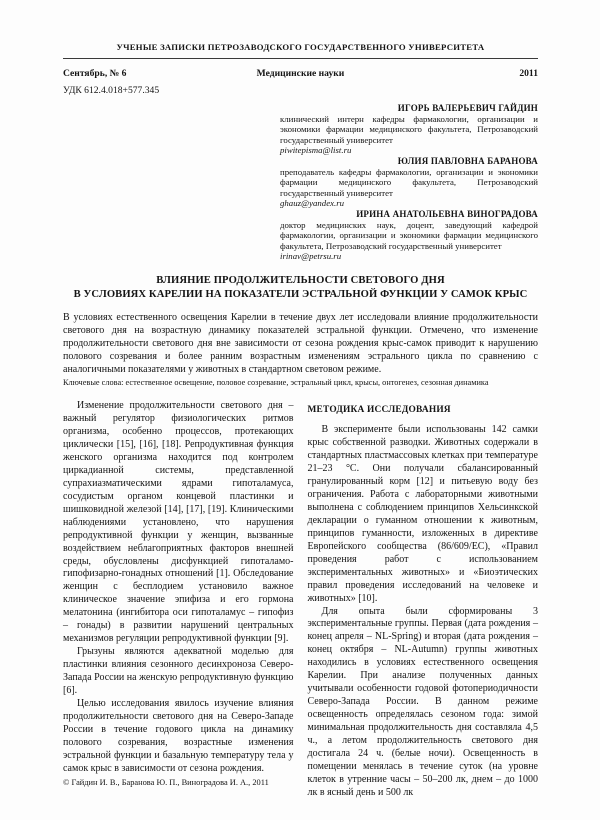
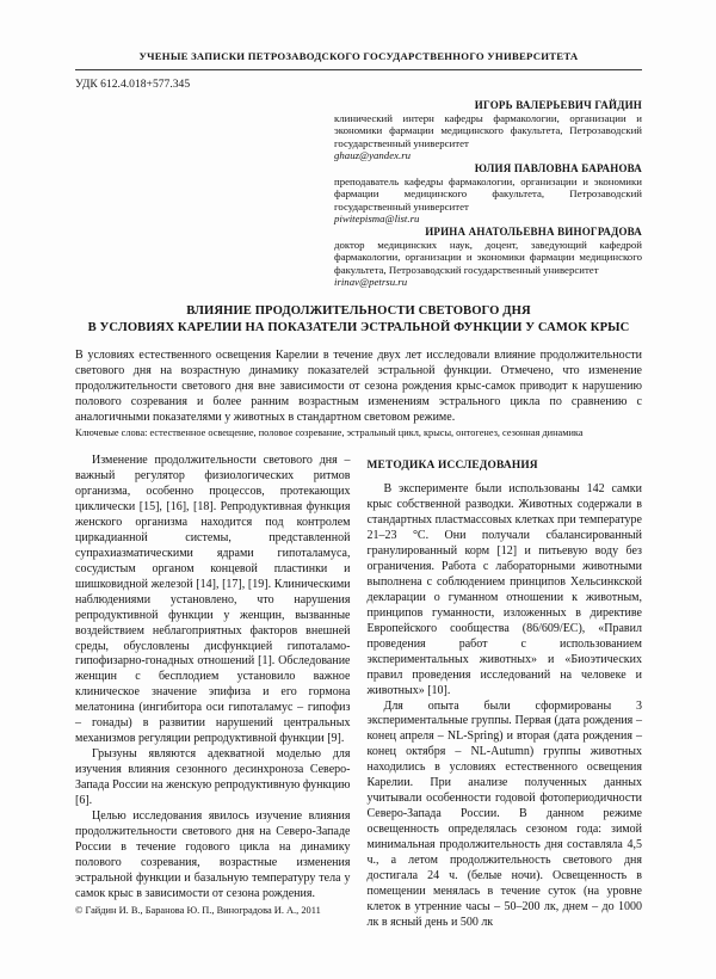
  УЧЕНЫЕ ЗАПИСКИ ПЕТРОЗАВОДСКОГО ГОСУДАРСТВЕННОГО УНИВЕРСИТЕТА
- Сентябрь, № 6
- Медицинские науки
- 2011
  УДК 612.4.018+577.345
  ИГОРЬ ВАЛЕРЬЕВИЧ ГАЙДИН
  клинический интерн кафедры фармакологии, организации и экономики фармации медицинского факультета, Петрозаводский государственный университет
- piwitepisma@list.ru
+ ghauz@yandex.ru
  ЮЛИЯ ПАВЛОВНА БАРАНОВА
  преподаватель кафедры фармакологии, организации и экономики фармации медицинского факультета, Петрозаводский государственный университет
- ghauz@yandex.ru
+ piwitepisma@list.ru
  ИРИНА АНАТОЛЬЕВНА ВИНОГРАДОВА
  доктор медицинских наук, доцент, заведующий кафедрой фармакологии, организации и экономики фармации медицинского факультета, Петрозаводский государственный университет
  irinav@petrsu.ru
  ВЛИЯНИЕ ПРОДОЛЖИТЕЛЬНОСТИ СВЕТОВОГО ДНЯ
  В УСЛОВИЯХ КАРЕЛИИ НА ПОКАЗАТЕЛИ ЭСТРАЛЬНОЙ ФУНКЦИИ У САМОК КРЫС
  В условиях естественного освещения Карелии в течение двух лет исследовали влияние продолжительности светового дня на возрастную динамику показателей эстральной функции. Отмечено, что изменение продолжительности светового дня вне зависимости от сезона рождения крыс-самок приводит к нарушению полового созревания и более ранним возрастным изменениям эстрального цикла по сравнению с аналогичными показателями у животных в стандартном световом режиме.
  Ключевые слова: естественное освещение, половое созревание, эстральный цикл, крысы, онтогенез, сезонная динамика
  Изменение продолжительности светового дня – важный регулятор физиологических ритмов организма, особенно процессов, протекающих циклически [15], [16], [18]. Репродуктивная функция женского организма находится под контролем циркадианной системы, представленной супрахиазматическими ядрами гипоталамуса, сосудистым органом концевой пластинки и шишковидной железой [14], [17], [19]. Клиническими наблюдениями установлено, что нарушения репродуктивной функции у женщин, вызванные воздействием неблагоприятных факторов внешней среды, обусловлены дисфункцией гипоталамо-гипофизарно-гонадных отношений [1]. Обследование женщин с бесплодием установило важное клиническое значение эпифиза и его гормона мелатонина (ингибитора оси гипоталамус – гипофиз – гонады) в развитии нарушений центральных механизмов регуляции репродуктивной функции [9].
- Грызуны являются адекватной моделью для пластинки влияния сезонного десинхроноза Северо-Запада России на женскую репродуктивную функцию [6].
+ Грызуны являются адекватной моделью для изучения влияния сезонного десинхроноза Северо-Запада России на женскую репродуктивную функцию [6].
  Целью исследования явилось изучение влияния продолжительности светового дня на Северо-Западе России в течение годового цикла на динамику полового созревания, возрастные изменения эстральной функции и базальную температуру тела у самок крыс в зависимости от сезона рождения.
  © Гайдин И. В., Баранова Ю. П., Виноградова И. А., 2011
  МЕТОДИКА ИССЛЕДОВАНИЯ
  В эксперименте были использованы 142 самки крыс собственной разводки. Животных содержали в стандартных пластмассовых клетках при температуре 21–23 °С. Они получали сбалансированный гранулированный корм [12] и питьевую воду без ограничения. Работа с лабораторными животными выполнена с соблюдением принципов Хельсинкской декларации о гуманном отношении к животным, принципов гуманности, изложенных в директиве Европейского сообщества (86/609/ЕС), «Правил проведения работ с использованием экспериментальных животных» и «Биоэтических правил проведения исследований на человеке и животных» [10].
  Для опыта были сформированы 3 экспериментальные группы. Первая (дата рождения – конец апреля – NL-Spring) и вторая (дата рождения – конец октября – NL-Autumn) группы животных находились в условиях естественного освещения Карелии. При анализе полученных данных учитывали особенности годовой фотопериодичности Северо-Запада России. В данном режиме освещенность определялась сезоном года: зимой минимальная продолжительность дня составляла 4,5 ч., а летом продолжительность светового дня достигала 24 ч. (белые ночи). Освещенность в помещении менялась в течение суток (на уровне клеток в утренние часы – 50–200 лк, днем – до 1000 лк в ясный день и 500 лк
